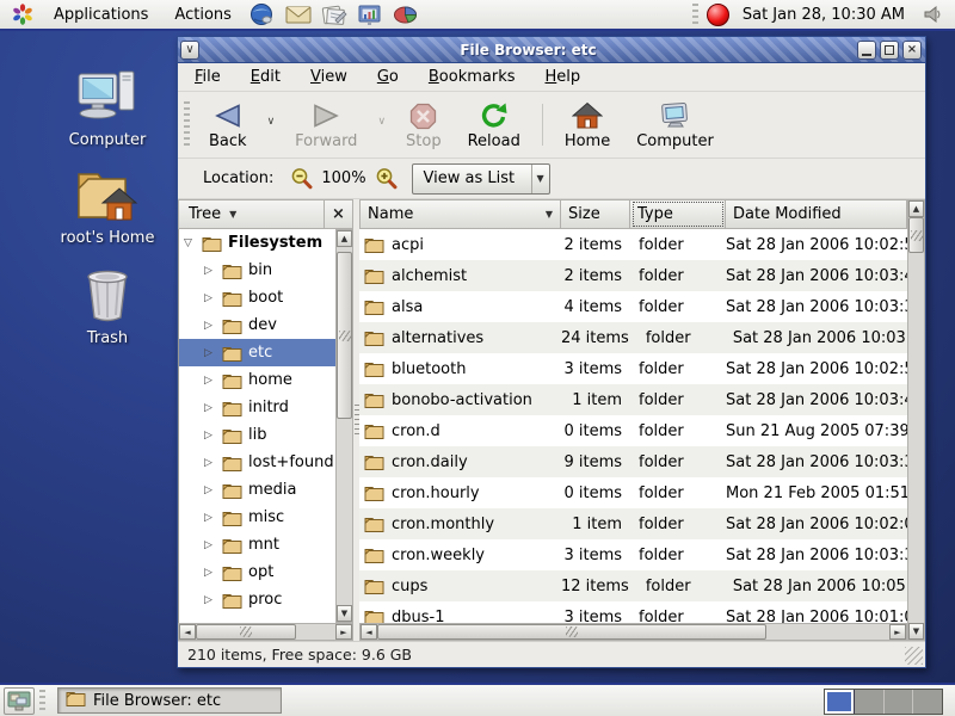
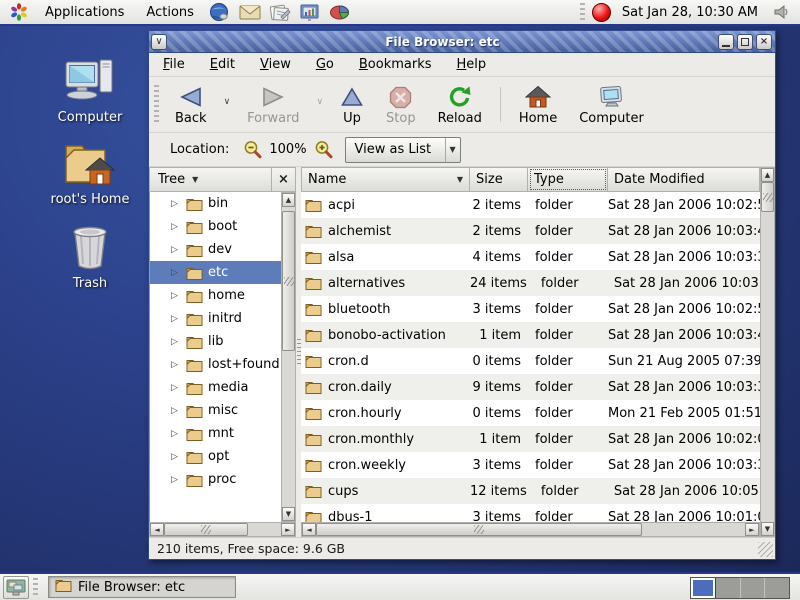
  Applications
  Actions
  Sat Jan 28, 10:30 AM
  Computer
  root's Home
  Trash
  ∨
  File Browser: etc
  ×
  File
  Edit
  View
  Go
  Bookmarks
  Help
  Back
  ∨
  Forward
  ∨
+ Up
  Stop
  Reload
  Home
  Computer
  Location:
  100%
  View as List
  ▼
  Tree
  ▼
  ×
- ▽
- Filesystem
  ▷
  bin
  ▷
  boot
  ▷
  dev
  ▷
  etc
  ▷
  home
  ▷
  initrd
  ▷
  lib
  ▷
  lost+found
  ▷
  media
  ▷
  misc
  ▷
  mnt
  ▷
  opt
  ▷
  proc
  ▲
  ▼
  ◄
  ►
  Name
  ▼
  Size
  Type
  Date Modified
  acpi
  2 items
  folder
  Sat 28 Jan 2006 10:02:
  alchemist
  2 items
  folder
  Sat 28 Jan 2006 10:03:
  alsa
  4 items
  folder
  Sat 28 Jan 2006 10:03:
  alternatives
  24 items
  folder
  Sat 28 Jan 2006 10:03
  bluetooth
  3 items
  folder
  Sat 28 Jan 2006 10:02:
  bonobo-activation
  1 item
  folder
  Sat 28 Jan 2006 10:03:
  cron.d
  0 items
  folder
  Sun 21 Aug 2005 07:39
  cron.daily
  9 items
  folder
  Sat 28 Jan 2006 10:03:
  cron.hourly
  0 items
  folder
  Mon 21 Feb 2005 01:51
  cron.monthly
  1 item
  folder
  Sat 28 Jan 2006 10:02:
  cron.weekly
  3 items
  folder
  Sat 28 Jan 2006 10:03:
  cups
  12 items
  folder
  Sat 28 Jan 2006 10:05
  dbus-1
  3 items
  folder
  Sat 28 Jan 2006 10:01:
  ◄
  ►
  ▲
  ▼
  210 items, Free space: 9.6 GB
  File Browser: etc
